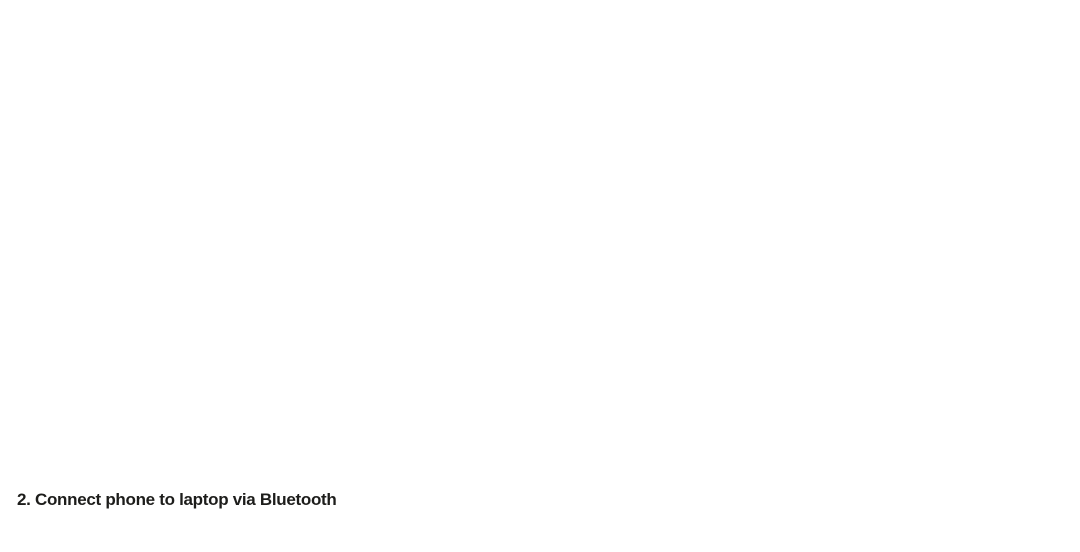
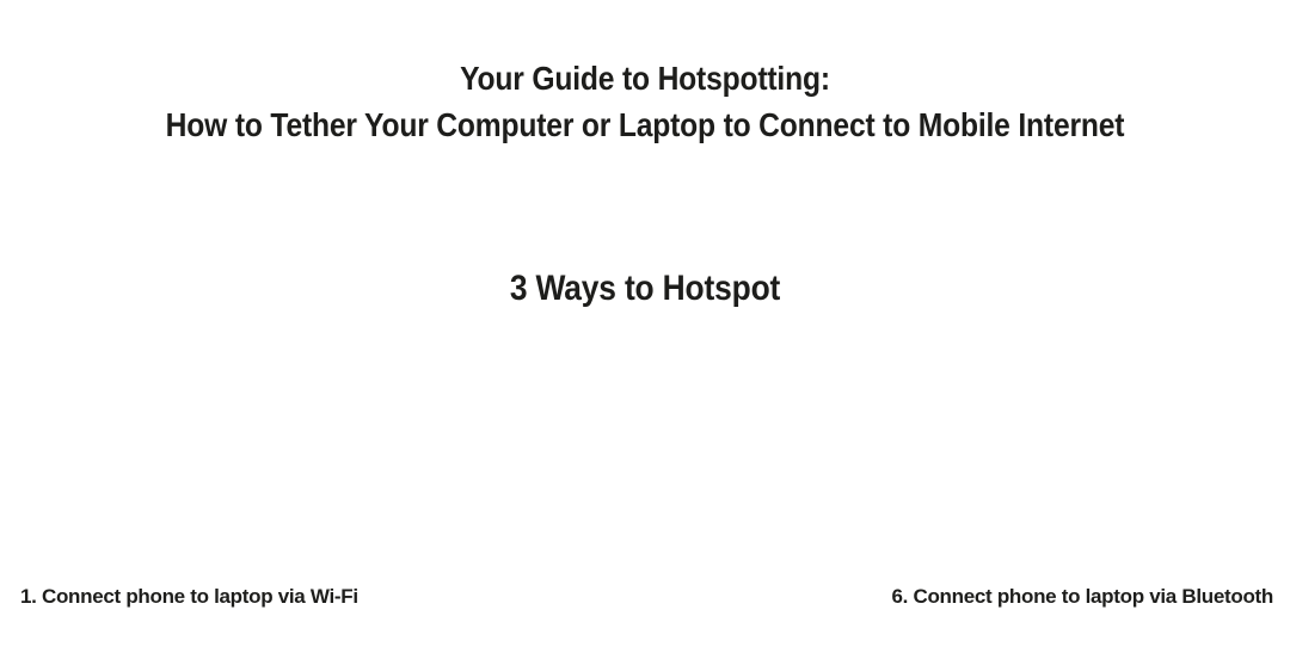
+ Your Guide to Hotspotting:
+ How to Tether Your Computer or Laptop to Connect to Mobile Internet
+ 3 Ways to Hotspot
+ 1. Connect phone to laptop via Wi-Fi
- 2. Connect phone to laptop via Bluetooth
+ 6. Connect phone to laptop via Bluetooth
